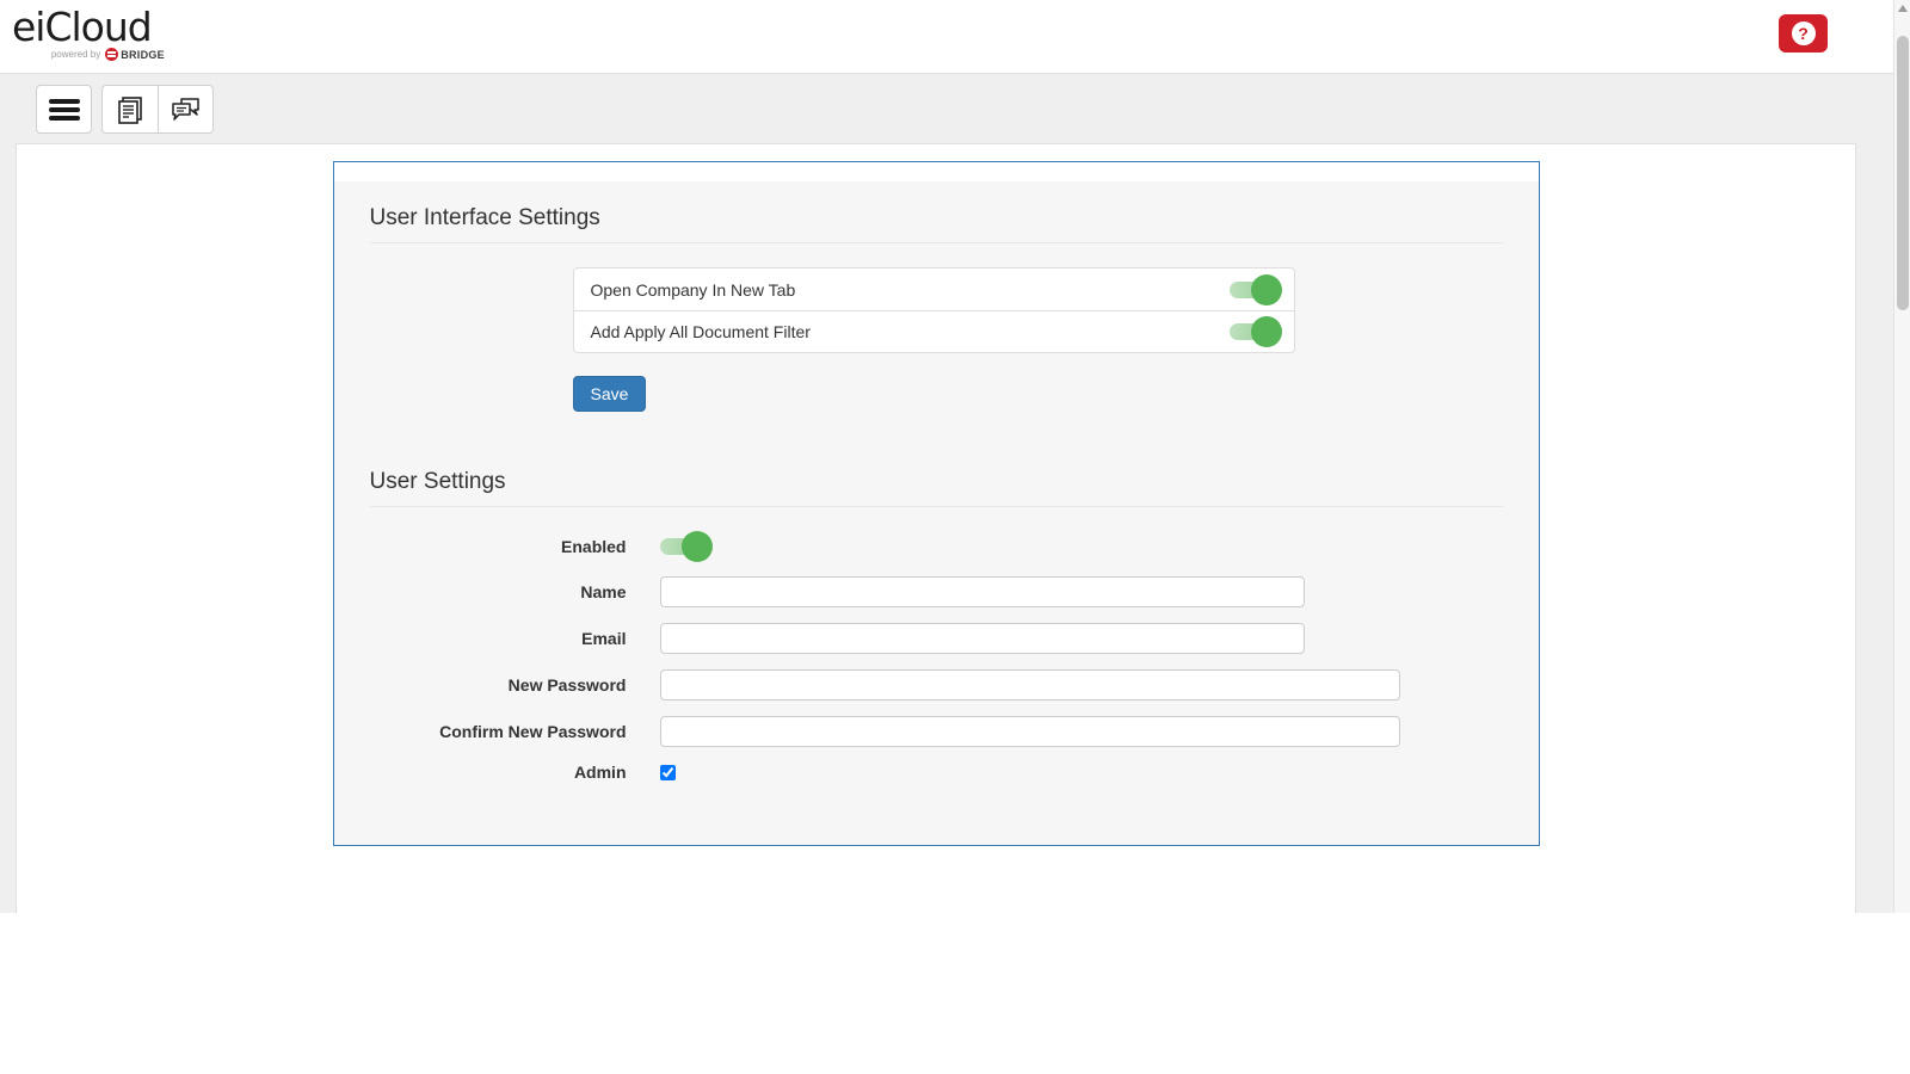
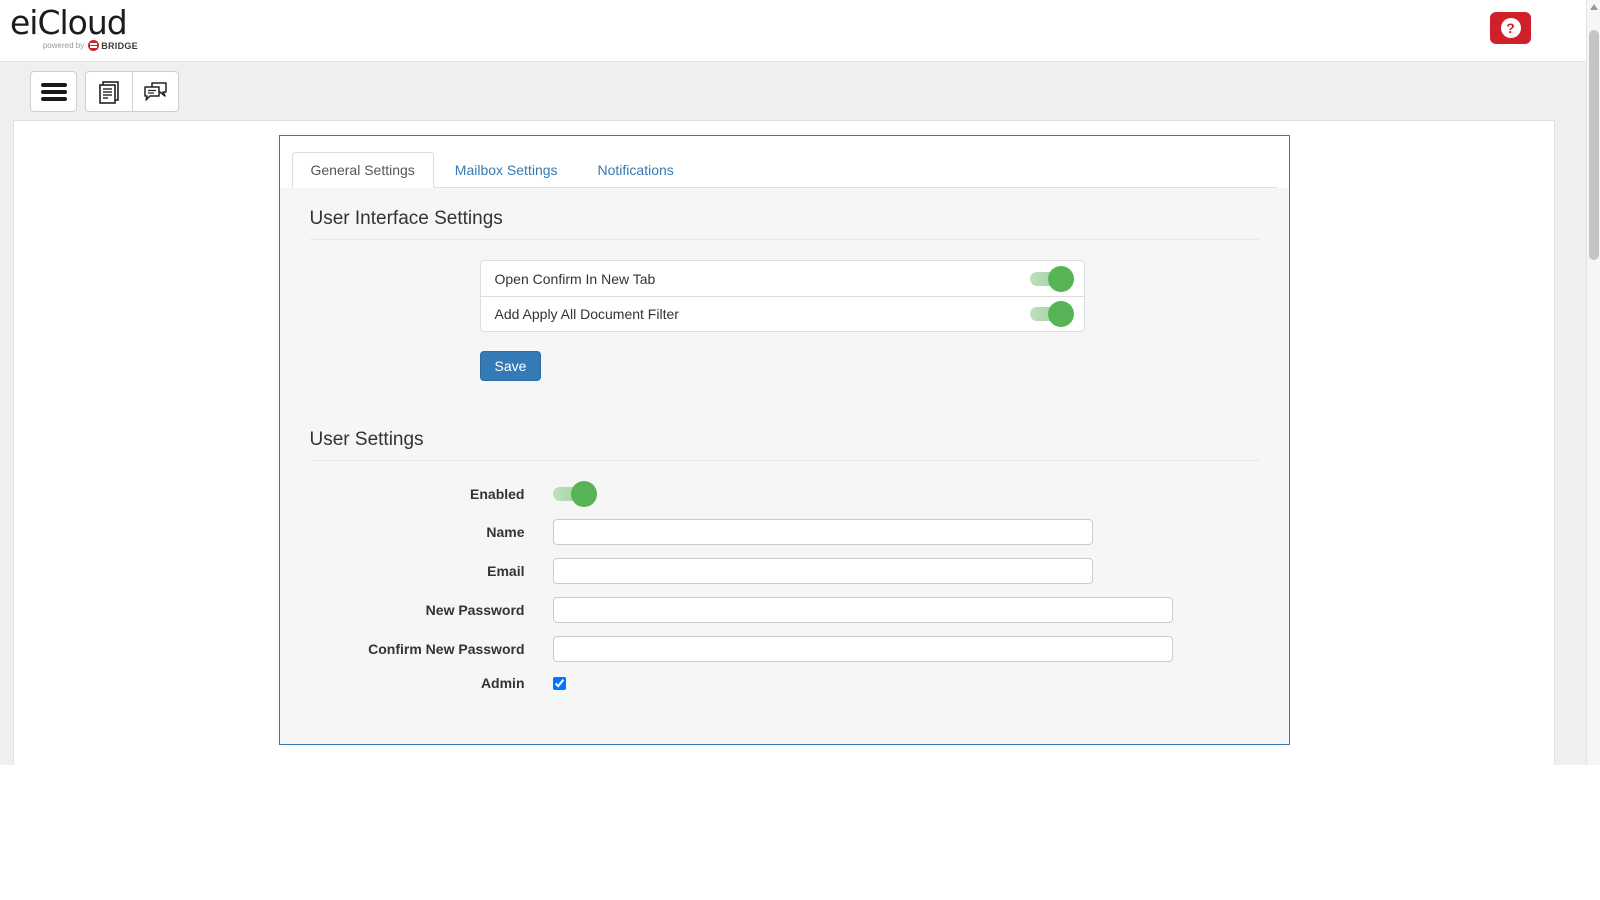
  eiCloud
  powered by
  BRIDGE
  ?
+ General Settings
+ Mailbox Settings
+ Notifications
  User Interface Settings
- Open Company In New Tab
+ Open Confirm In New Tab
  Add Apply All Document Filter
  Save
  User Settings
  Enabled
  Name
  Email
  New Password
  Confirm New Password
  Admin
